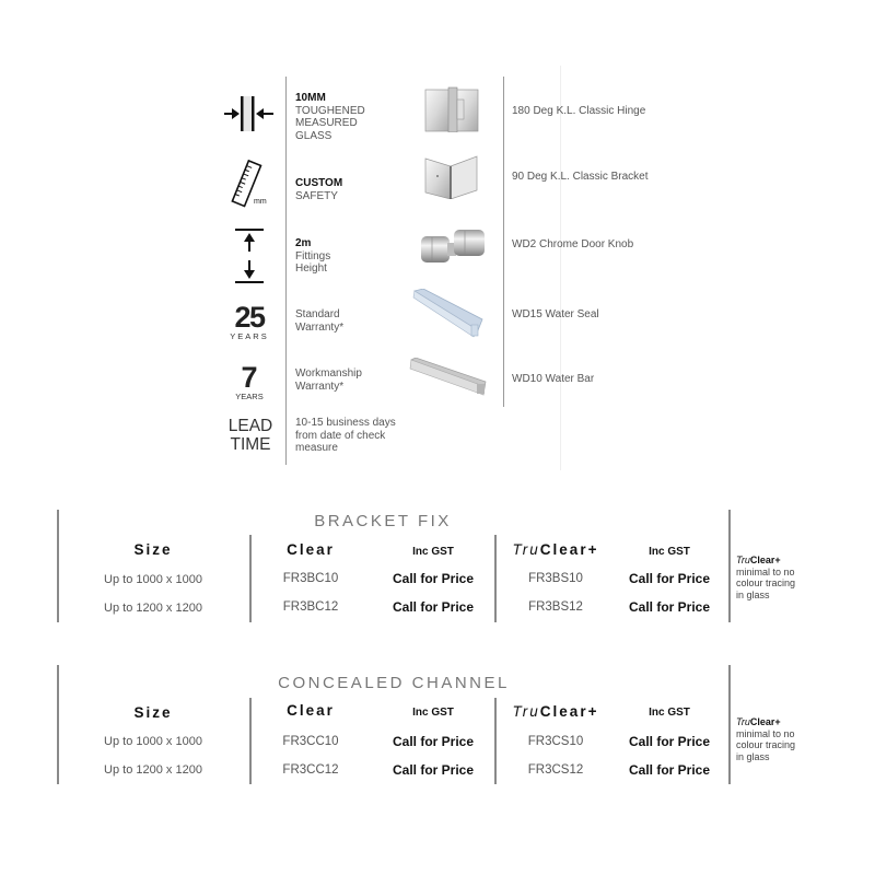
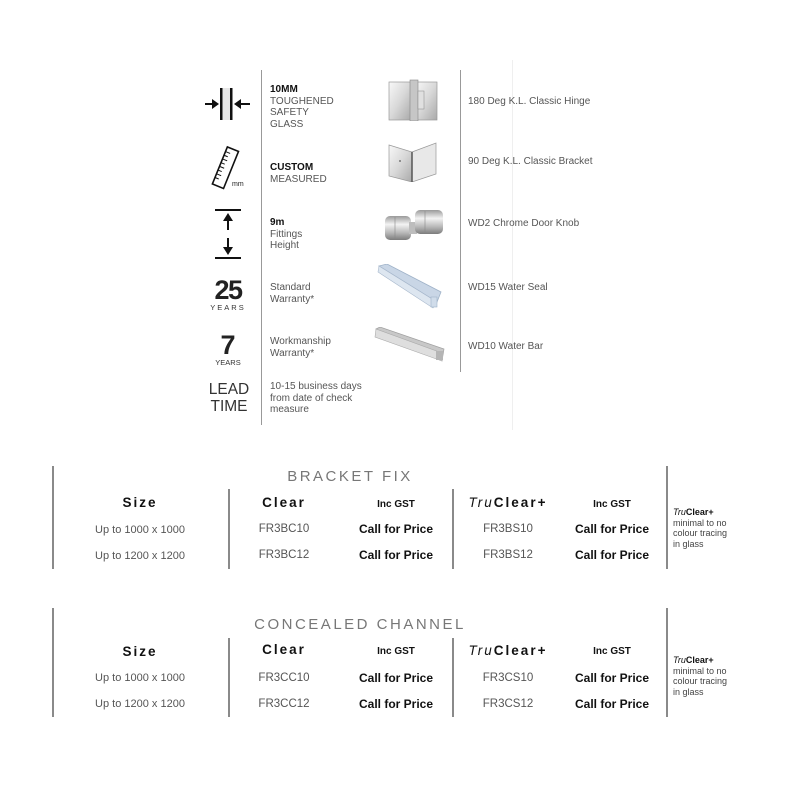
  10MM
  TOUGHENED
- MEASURED
+ SAFETY
  GLASS
  CUSTOM
- SAFETY
+ MEASURED
- 2m
+ 9m
  Fittings
  Height
  25
  YEARS
  Standard
  Warranty*
  7
  YEARS
  Workmanship
  Warranty*
  LEAD
  TIME
  10-15 business days
  from date of check
  measure
  180 Deg K.L. Classic Hinge
  90 Deg K.L. Classic Bracket
  WD2 Chrome Door Knob
  WD15 Water Seal
  WD10 Water Bar
  BRACKET FIX
  Size
  Clear
  Inc GST
  TruClear+
  Inc GST
  Up to 1000 x 1000
  FR3BC10
  Call for Price
  FR3BS10
  Call for Price
  Up to 1200 x 1200
  FR3BC12
  Call for Price
  FR3BS12
  Call for Price
  TruClear+
  minimal to no
  colour tracing
  in glass
  CONCEALED CHANNEL
  Size
  Clear
  Inc GST
  TruClear+
  Inc GST
  Up to 1000 x 1000
  FR3CC10
  Call for Price
  FR3CS10
  Call for Price
  Up to 1200 x 1200
  FR3CC12
  Call for Price
  FR3CS12
  Call for Price
  TruClear+
  minimal to no
  colour tracing
  in glass
